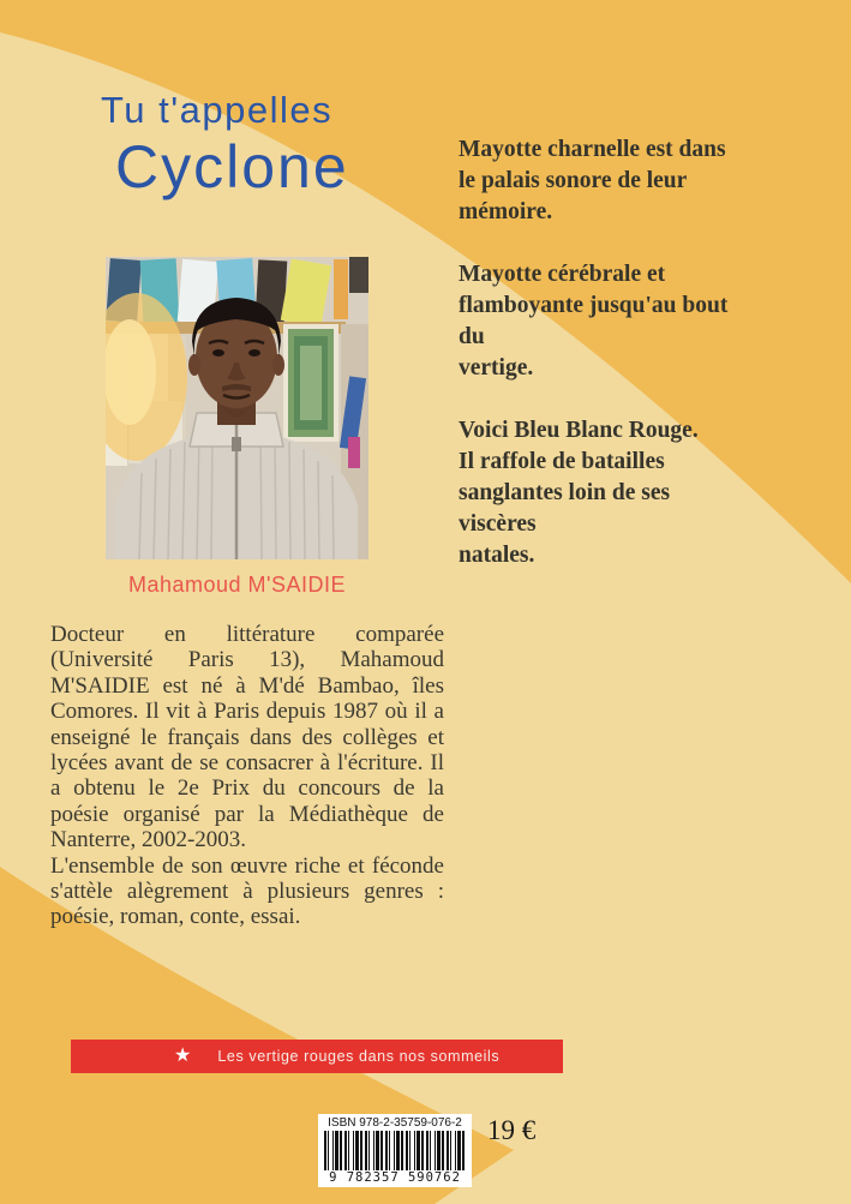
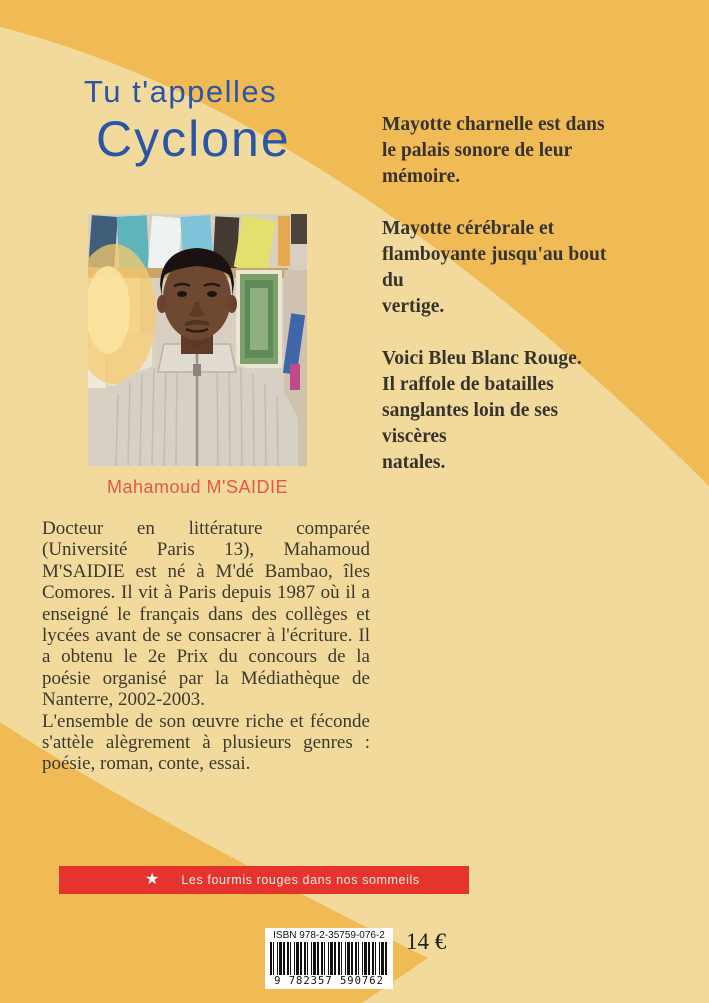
  Tu t'appelles
  Cyclone
  Mahamoud M'SAIDIE
  Docteur en littérature comparée (Université Paris 13), Mahamoud M'SAIDIE est né à M'dé Bambao, îles Comores. Il vit à Paris depuis 1987 où il a enseigné le français dans des collèges et lycées avant de se consacrer à l'écriture. Il a obtenu le 2e Prix du concours de la poésie organisé par la Médiathèque de Nanterre, 2002-2003.
  L'ensemble de son œuvre riche et féconde s'attèle alègrement à plusieurs genres : poésie, roman, conte, essai.
  Mayotte charnelle est dans
  le palais sonore de leur
  mémoire.
  Mayotte cérébrale et
  flamboyante jusqu'au bout
  du
  vertige.
  Voici Bleu Blanc Rouge.
  Il raffole de batailles
  sanglantes loin de ses
  viscères
  natales.
  ★
- Les vertige rouges dans nos sommeils
+ Les fourmis rouges dans nos sommeils
  ISBN 978-2-35759-076-2
  9 782357 590762
- 19 €
+ 14 €
